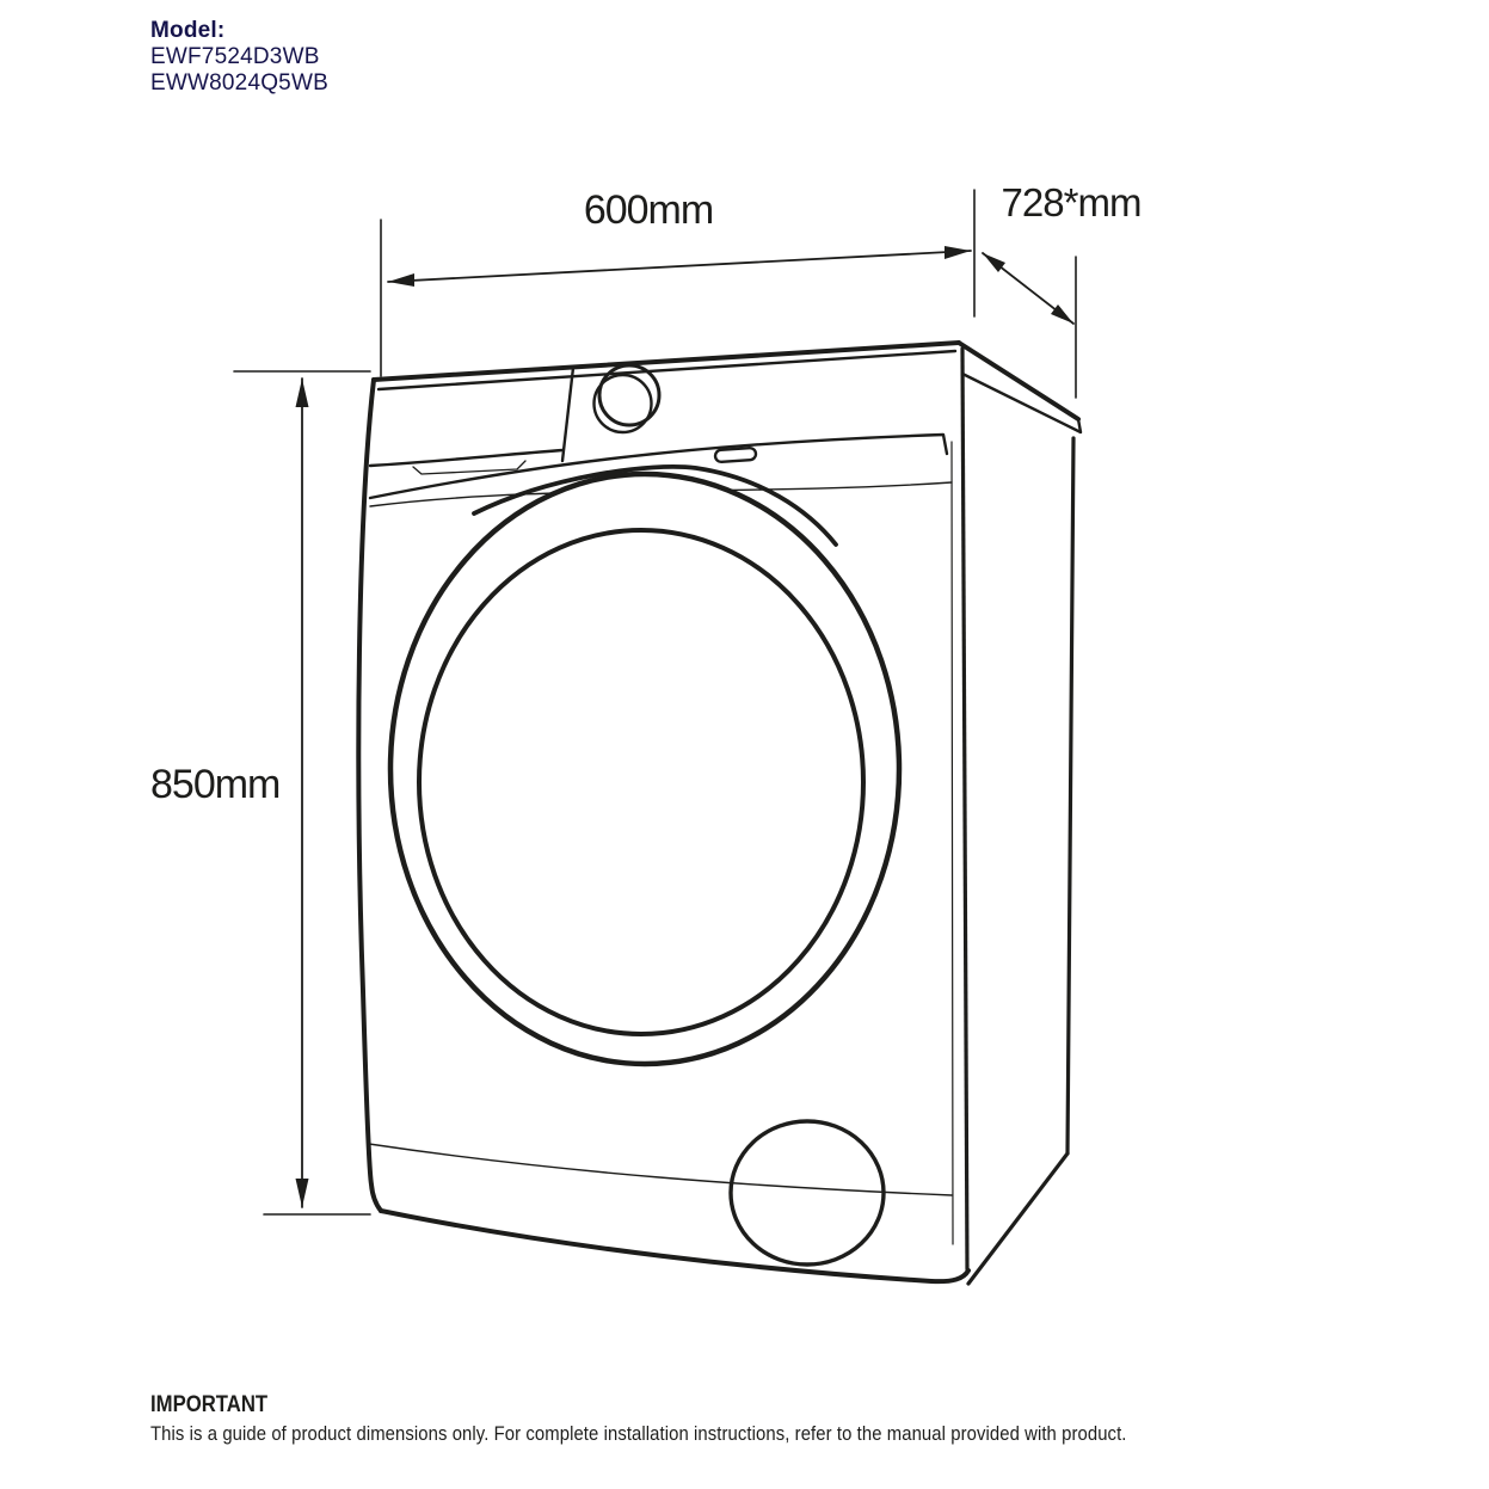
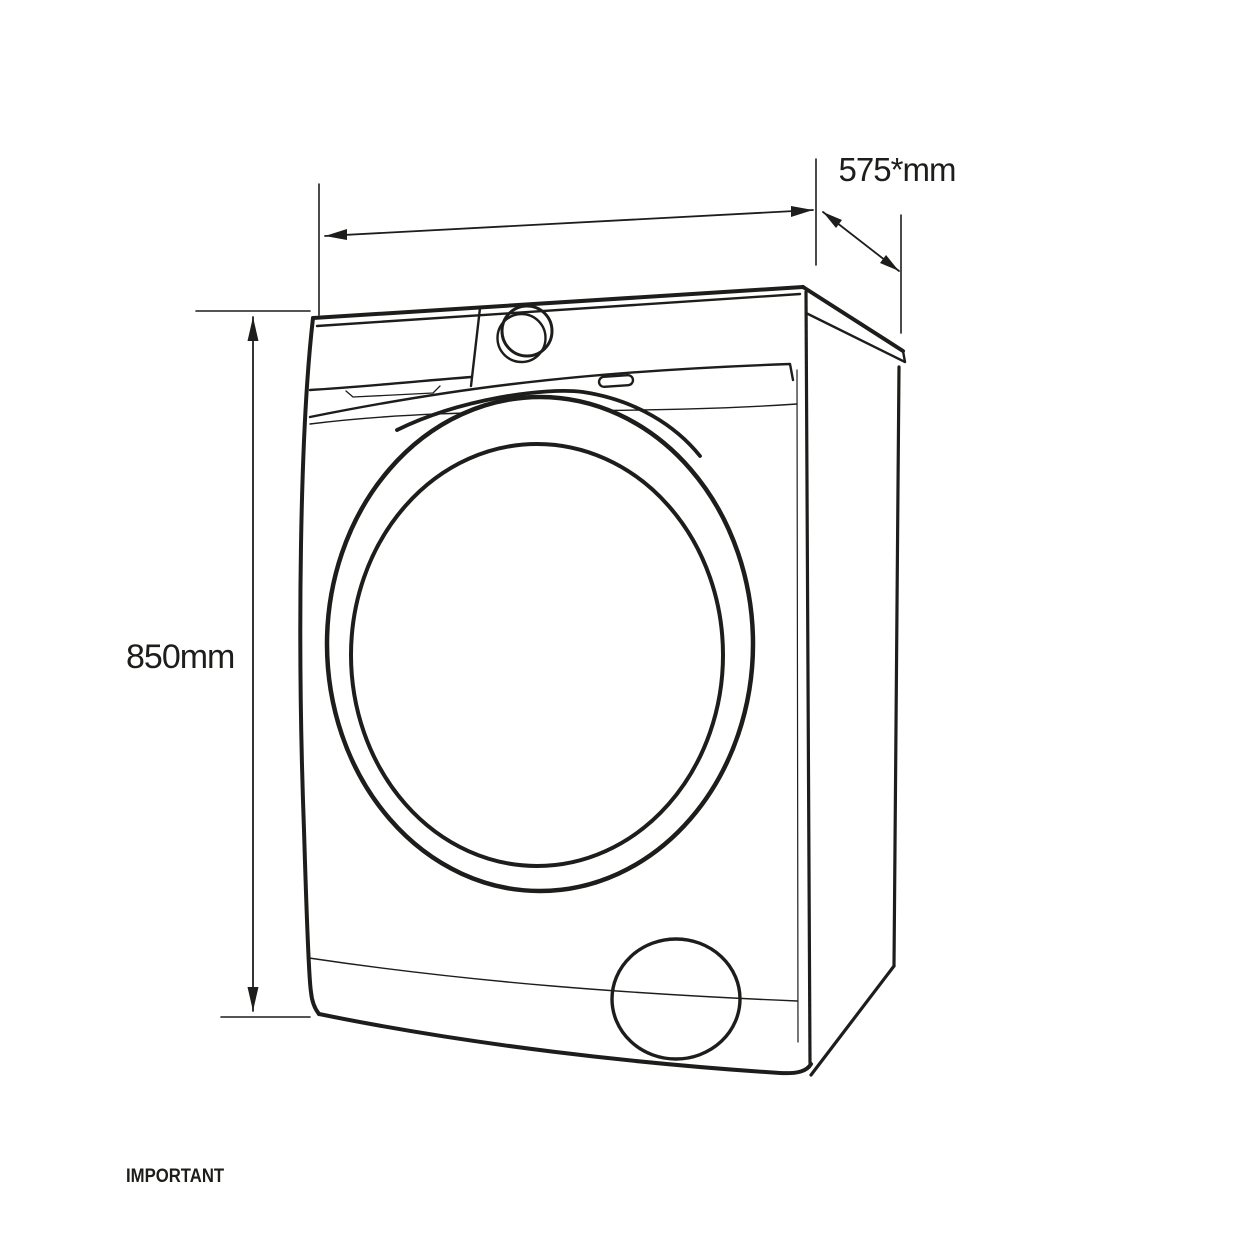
- Model:
- EWF7524D3WB
- EWW8024Q5WB
- 600mm
- 728*mm
+ 575*mm
  850mm
  IMPORTANT
- This is a guide of product dimensions only. For complete installation instructions, refer to the manual provided with product.
